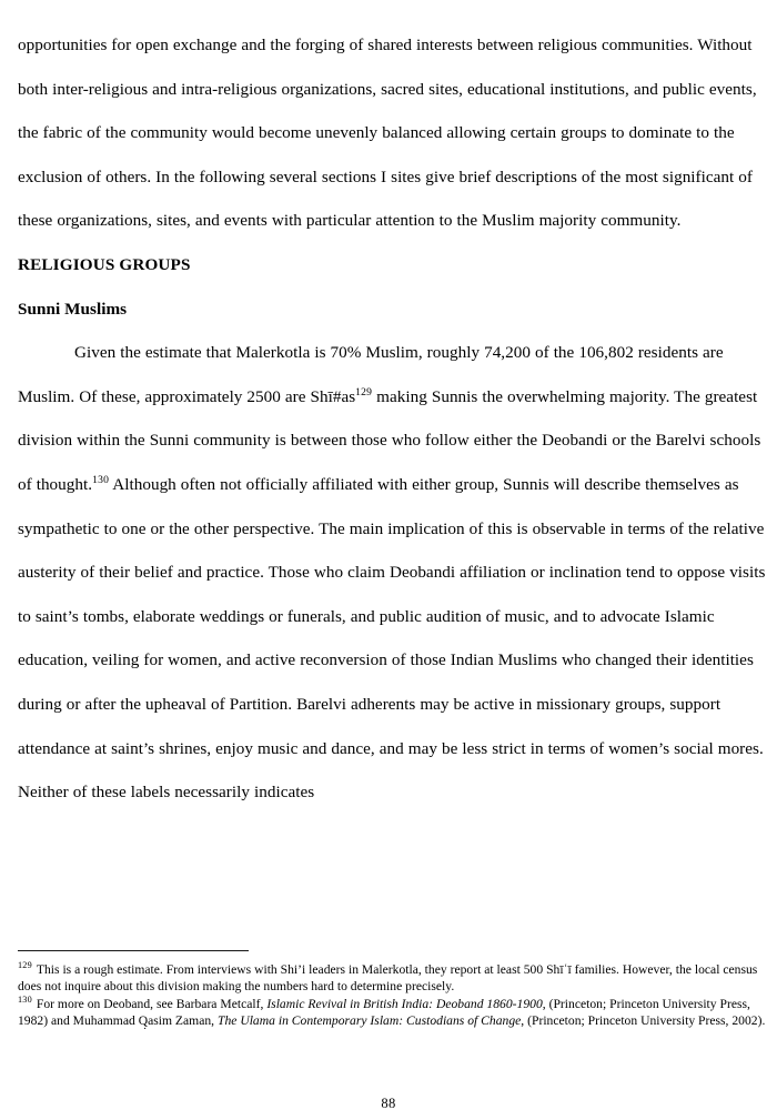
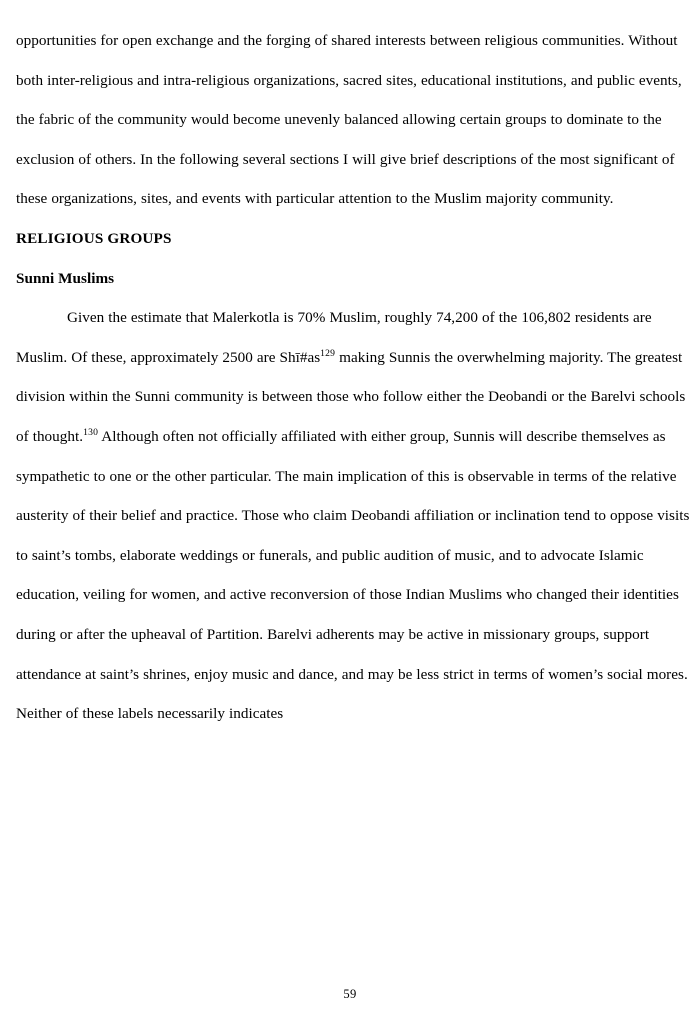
- opportunities for open exchange and the forging of shared interests between religious communities. Without both inter-religious and intra-religious organizations, sacred sites, educational institutions, and public events, the fabric of the community would become unevenly balanced allowing certain groups to dominate to the exclusion of others. In the following several sections I sites give brief descriptions of the most significant of these organizations, sites, and events with particular attention to the Muslim majority community.
+ opportunities for open exchange and the forging of shared interests between religious communities. Without both inter-religious and intra-religious organizations, sacred sites, educational institutions, and public events, the fabric of the community would become unevenly balanced allowing certain groups to dominate to the exclusion of others. In the following several sections I will give brief descriptions of the most significant of these organizations, sites, and events with particular attention to the Muslim majority community.
  RELIGIOUS GROUPS
  Sunni Muslims
- Given the estimate that Malerkotla is 70% Muslim, roughly 74,200 of the 106,802 residents are Muslim. Of these, approximately 2500 are Shī#as129 making Sunnis the overwhelming majority. The greatest division within the Sunni community is between those who follow either the Deobandi or the Barelvi schools of thought.130 Although often not officially affiliated with either group, Sunnis will describe themselves as sympathetic to one or the other perspective. The main implication of this is observable in terms of the relative austerity of their belief and practice. Those who claim Deobandi affiliation or inclination tend to oppose visits to saint’s tombs, elaborate weddings or funerals, and public audition of music, and to advocate Islamic education, veiling for women, and active reconversion of those Indian Muslims who changed their identities during or after the upheaval of Partition. Barelvi adherents may be active in missionary groups, support attendance at saint’s shrines, enjoy music and dance, and may be less strict in terms of women’s social mores. Neither of these labels necessarily indicates
+ Given the estimate that Malerkotla is 70% Muslim, roughly 74,200 of the 106,802 residents are Muslim. Of these, approximately 2500 are Shī#as129 making Sunnis the overwhelming majority. The greatest division within the Sunni community is between those who follow either the Deobandi or the Barelvi schools of thought.130 Although often not officially affiliated with either group, Sunnis will describe themselves as sympathetic to one or the other particular. The main implication of this is observable in terms of the relative austerity of their belief and practice. Those who claim Deobandi affiliation or inclination tend to oppose visits to saint’s tombs, elaborate weddings or funerals, and public audition of music, and to advocate Islamic education, veiling for women, and active reconversion of those Indian Muslims who changed their identities during or after the upheaval of Partition. Barelvi adherents may be active in missionary groups, support attendance at saint’s shrines, enjoy music and dance, and may be less strict in terms of women’s social mores. Neither of these labels necessarily indicates
- 129 This is a rough estimate. From interviews with Shi’i leaders in Malerkotla, they report at least 500 Shīʿī families. However, the local census does not inquire about this division making the numbers hard to determine precisely.
- 130 For more on Deoband, see Barbara Metcalf, Islamic Revival in British India: Deoband 1860-1900, (Princeton; Princeton University Press, 1982) and Muhammad Q̣asim Zaman, The Ulama in Contemporary Islam: Custodians of Change, (Princeton; Princeton University Press, 2002).
- 88
+ 59
